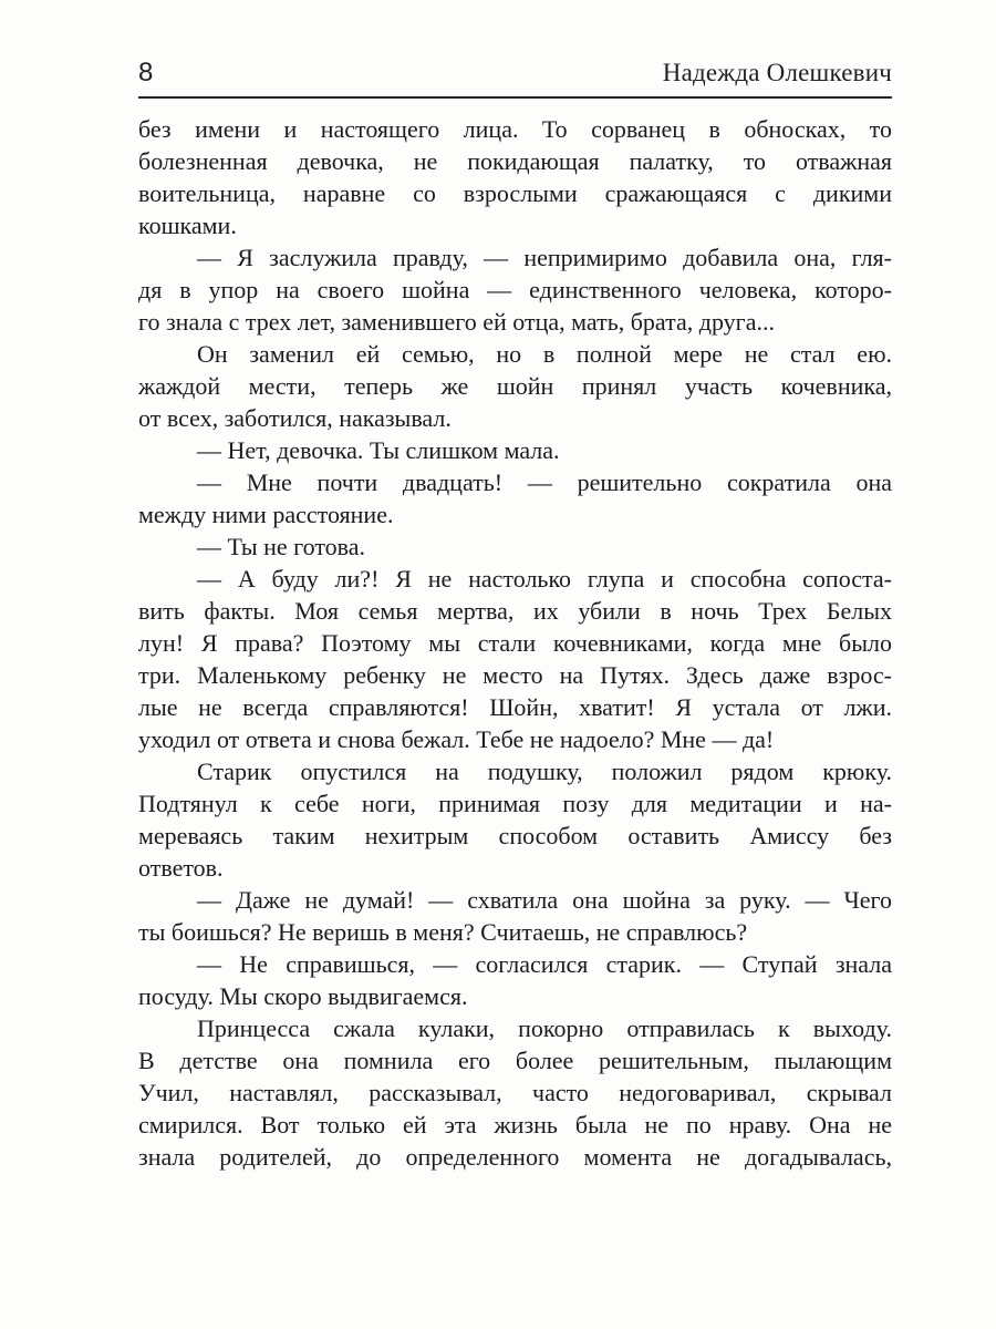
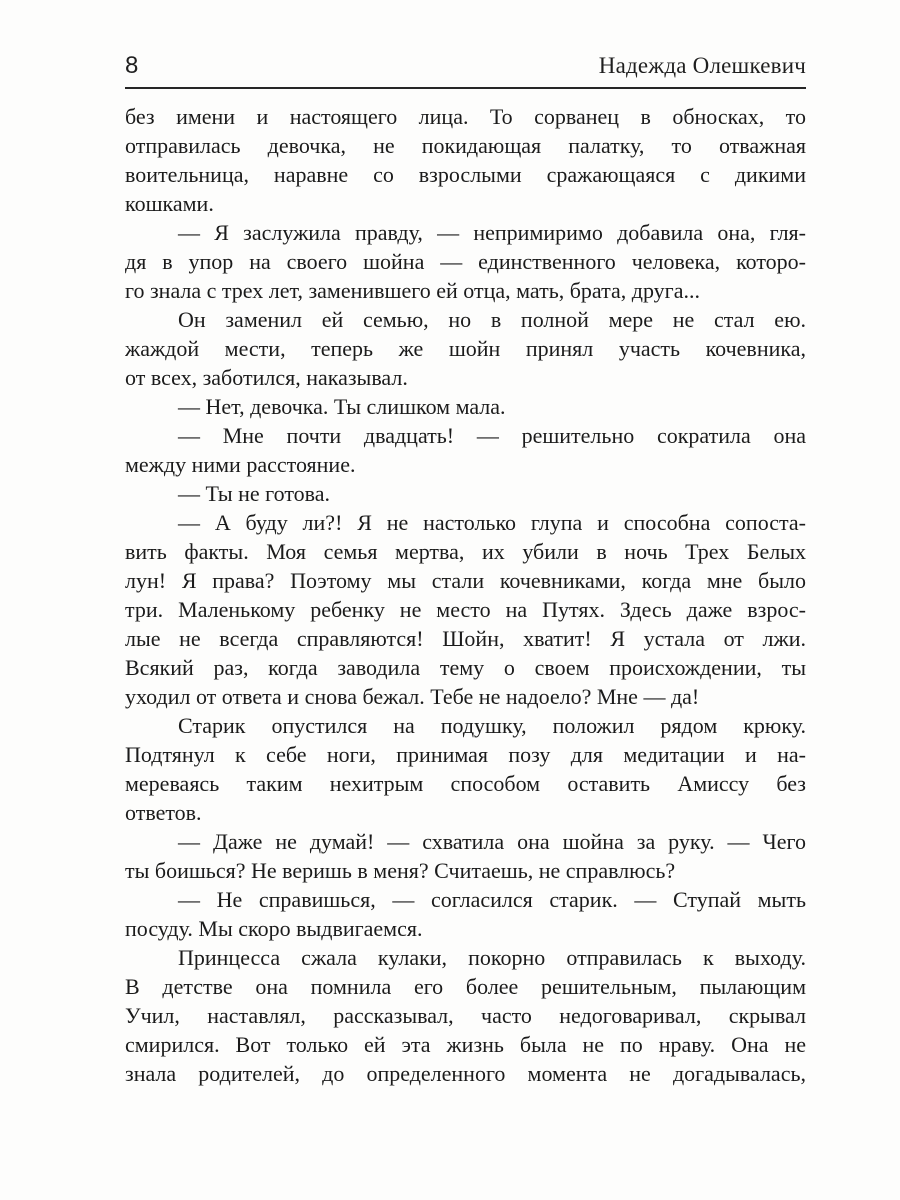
  8
  Надежда Олешкевич
  без имени и настоящего лица. То сорванец в обносках, то
- болезненная девочка, не покидающая палатку, то отважная
+ отправилась девочка, не покидающая палатку, то отважная
  воительница, наравне со взрослыми сражающаяся с дикими
  кошками.
  — Я заслужила правду, — непримиримо добавила она, гля-
  дя в упор на своего шойна — единственного человека, которо-
  го знала с трех лет, заменившего ей отца, мать, брата, друга...
  Он заменил ей семью, но в полной мере не стал ею.
  жаждой мести, теперь же шойн принял участь кочевника,
  от всех, заботился, наказывал.
  — Нет, девочка. Ты слишком мала.
  — Мне почти двадцать! — решительно сократила она
  между ними расстояние.
  — Ты не готова.
  — А буду ли?! Я не настолько глупа и способна сопоста-
  вить факты. Моя семья мертва, их убили в ночь Трех Белых
  лун! Я права? Поэтому мы стали кочевниками, когда мне было
  три. Маленькому ребенку не место на Путях. Здесь даже взрос-
  лые не всегда справляются! Шойн, хватит! Я устала от лжи.
+ Всякий раз, когда заводила тему о своем происхождении, ты
  уходил от ответа и снова бежал. Тебе не надоело? Мне — да!
  Старик опустился на подушку, положил рядом крюку.
  Подтянул к себе ноги, принимая позу для медитации и на-
  мереваясь таким нехитрым способом оставить Амиссу без
  ответов.
  — Даже не думай! — схватила она шойна за руку. — Чего
  ты боишься? Не веришь в меня? Считаешь, не справлюсь?
- — Не справишься, — согласился старик. — Ступай знала
+ — Не справишься, — согласился старик. — Ступай мыть
  посуду. Мы скоро выдвигаемся.
  Принцесса сжала кулаки, покорно отправилась к выходу.
  В детстве она помнила его более решительным, пылающим
  Учил, наставлял, рассказывал, часто недоговаривал, скрывал
  смирился. Вот только ей эта жизнь была не по нраву. Она не
  знала родителей, до определенного момента не догадывалась,
